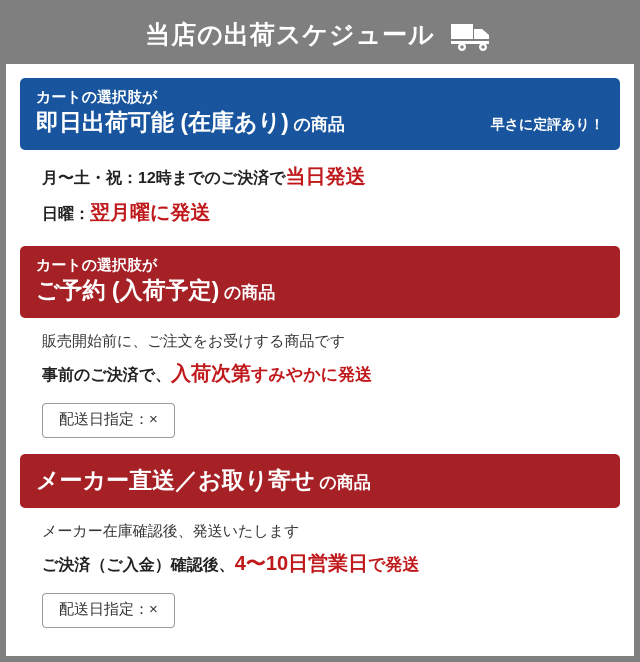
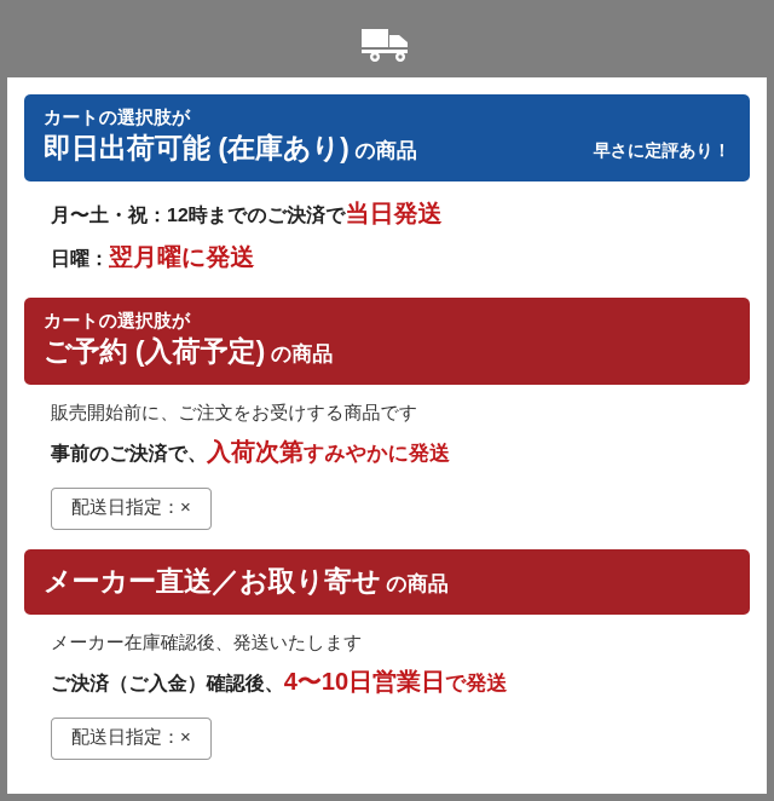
- 当店の出荷スケジュール
  カートの選択肢が
  即日出荷可能 (在庫あり) の商品
  早さに定評あり！
  月〜土・祝：12時までのご決済で当日発送
  日曜：翌月曜に発送
  カートの選択肢が
  ご予約 (入荷予定) の商品
  販売開始前に、ご注文をお受けする商品です
  事前のご決済で、入荷次第すみやかに発送
  配送日指定：×
  メーカー直送／お取り寄せ の商品
  メーカー在庫確認後、発送いたします
  ご決済（ご入金）確認後、4〜10日営業日で発送
  配送日指定：×
